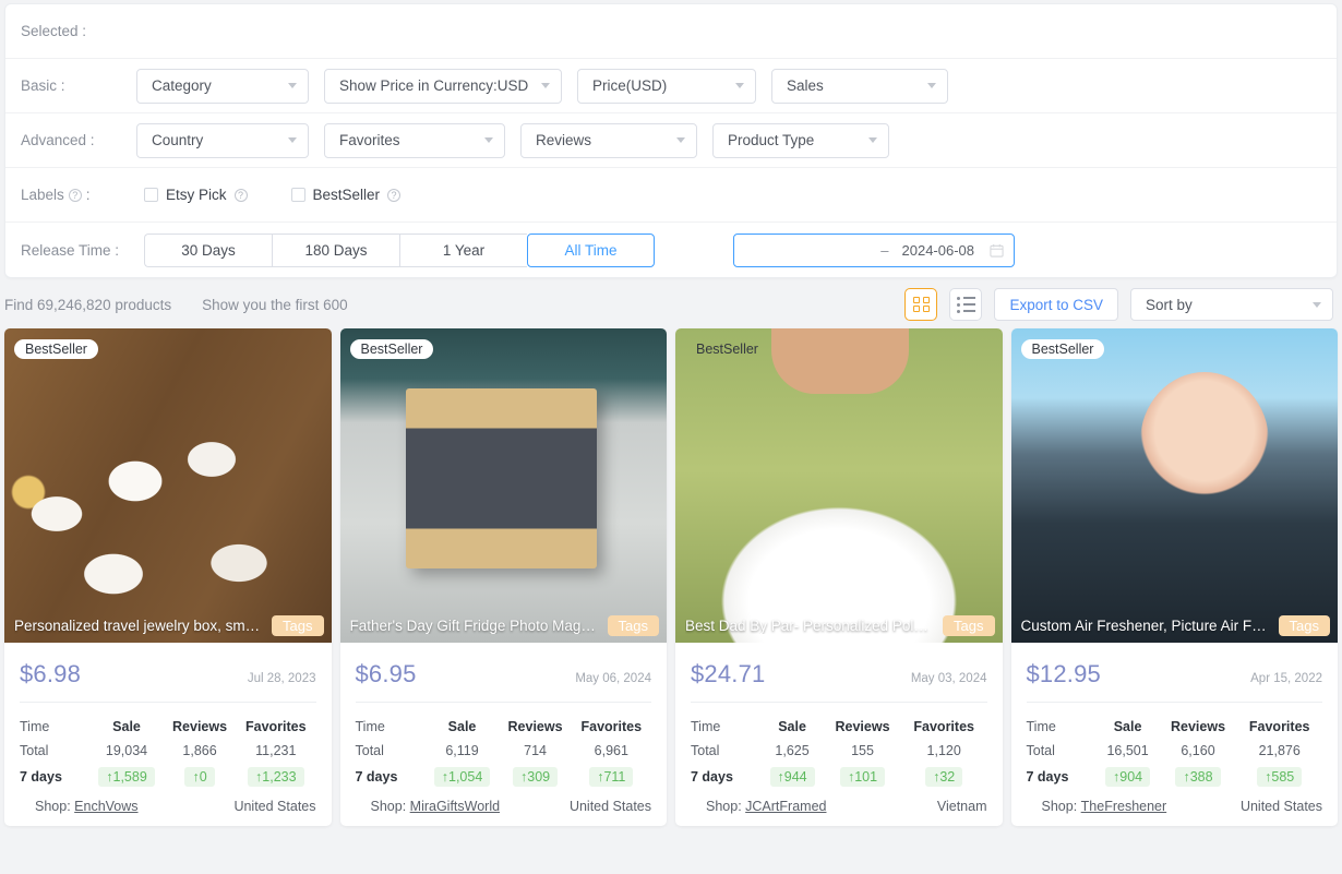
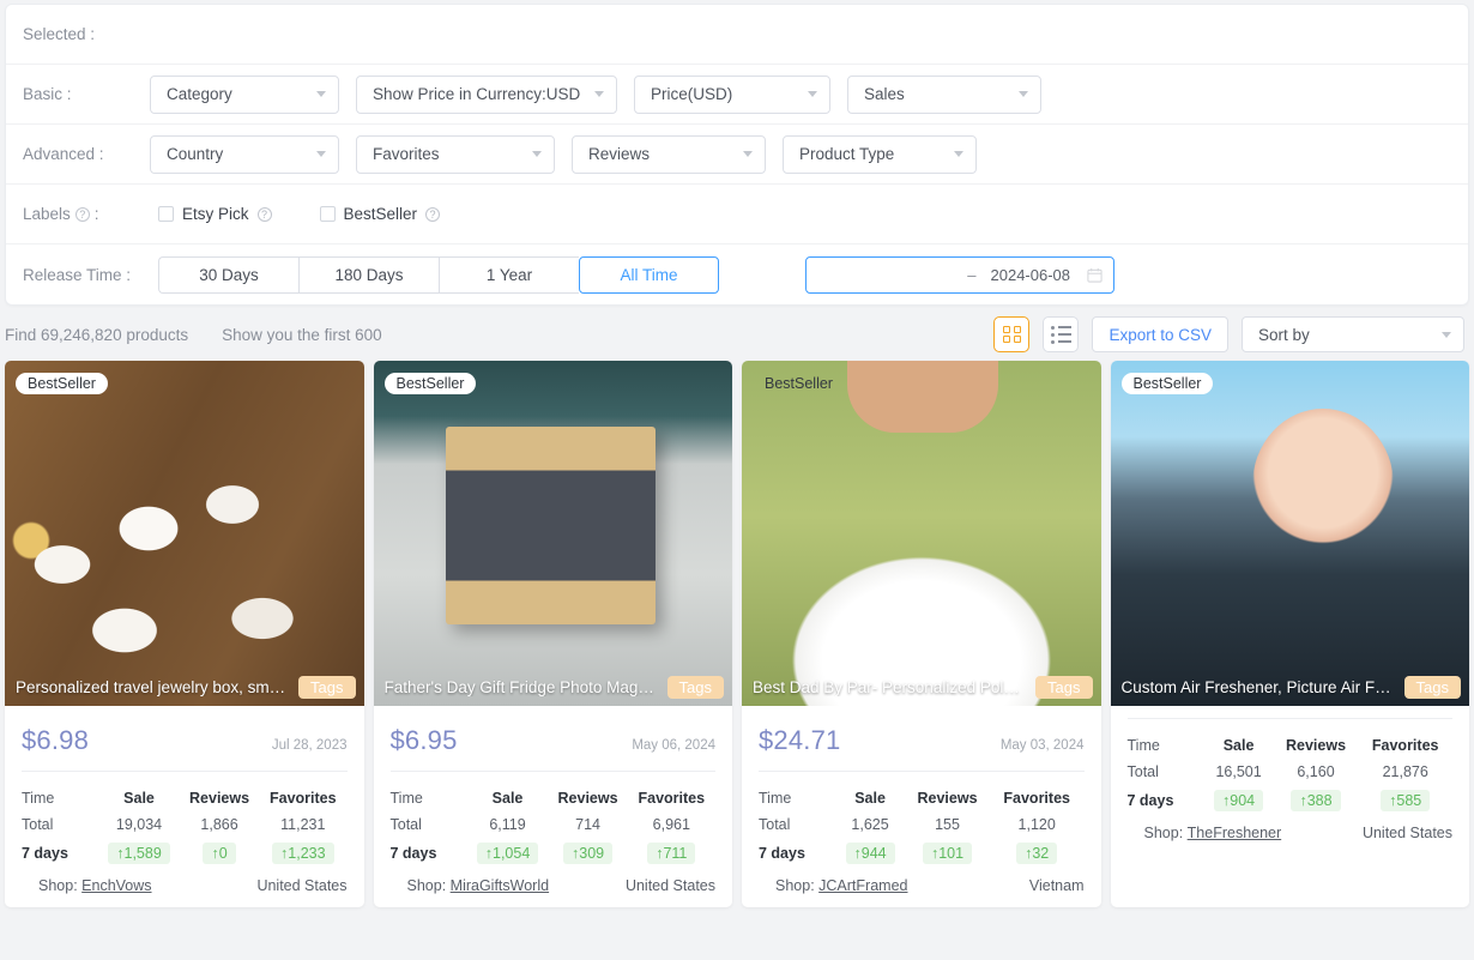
  Selected :
  Basic :
  Category
  Show Price in Currency:USD
  Price(USD)
  Sales
  Advanced :
  Country
  Favorites
  Reviews
  Product Type
  Labels
  :
  Etsy Pick
  BestSeller
  Release Time :
  30 Days
  180 Days
  1 Year
  All Time
  –
  2024-06-08
  Find 69,246,820 products
  Show you the first 600
  Export to CSV
  Sort by
  BestSeller
  Personalized travel jewelry box, small
  Tags
  $6.98
  Jul 28, 2023
  Time	Sale	Reviews	Favorites
  Total	19,034	1,866	11,231
  7 days	↑1,589	↑0	↑1,233
  Shop:
  EnchVows
  United States
  BestSeller
  Father's Day Gift Fridge Photo Magnet
  Tags
  $6.95
  May 06, 2024
  Time	Sale	Reviews	Favorites
  Total	6,119	714	6,961
  7 days	↑1,054	↑309	↑711
  Shop:
  MiraGiftsWorld
  United States
  BestSeller
  Best Dad By Par- Personalized Polo S
  Tags
  $24.71
  May 03, 2024
  Time	Sale	Reviews	Favorites
  Total	1,625	155	1,120
  7 days	↑944	↑101	↑32
  Shop:
  JCArtFramed
  Vietnam
  BestSeller
  Custom Air Freshener, Picture Air Fres
  Tags
- $12.95
- Apr 15, 2022
  Time	Sale	Reviews	Favorites
  Total	16,501	6,160	21,876
  7 days	↑904	↑388	↑585
  Shop:
  TheFreshener
  United States
